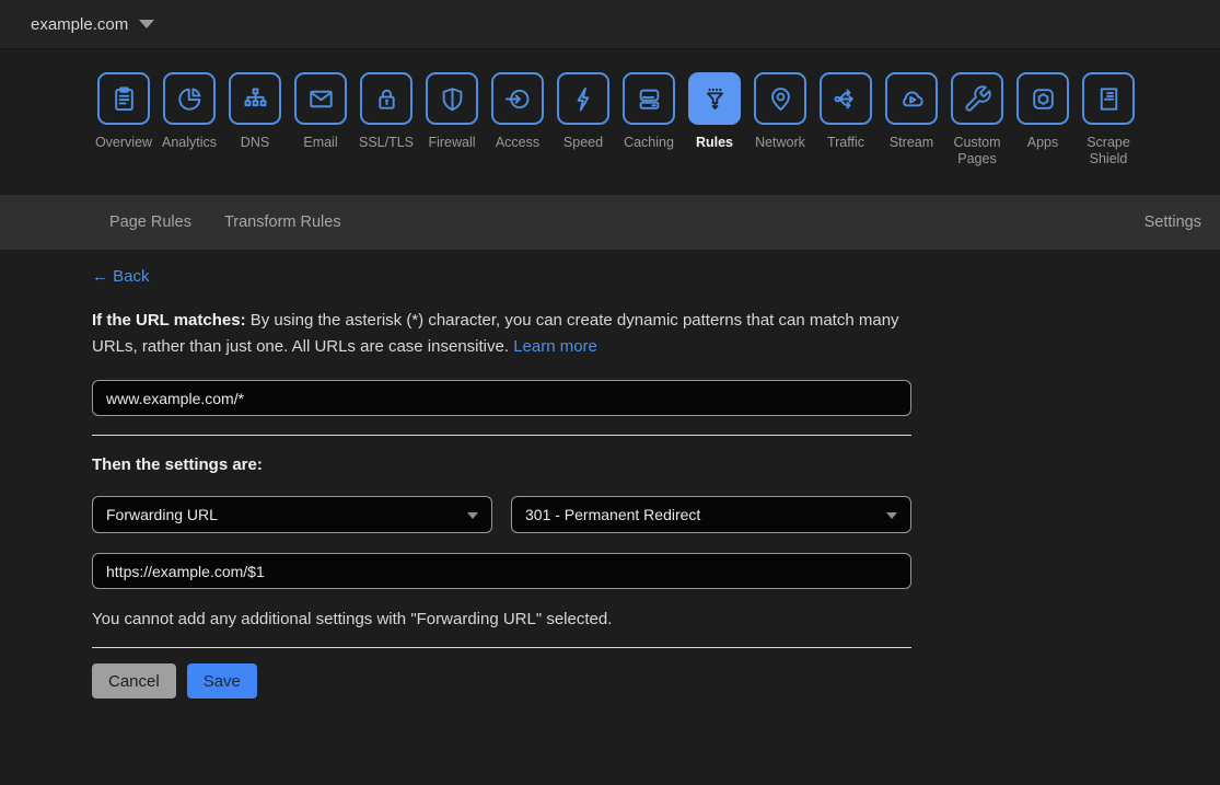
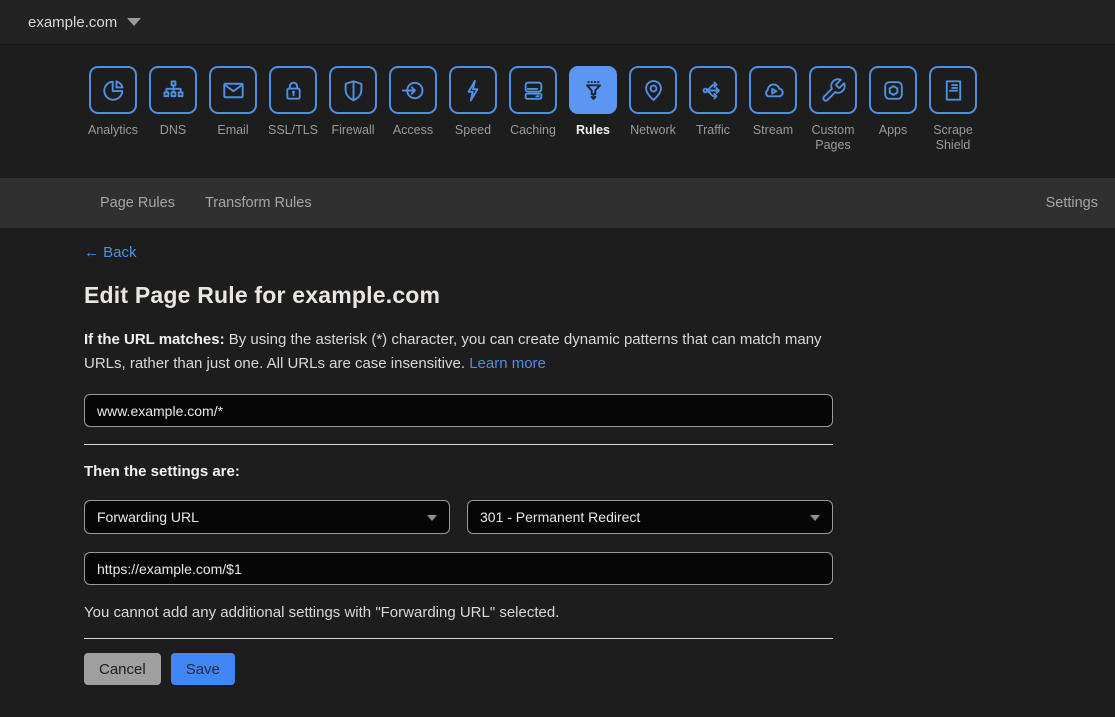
  example.com
- Overview
  Analytics
  DNS
  Email
  SSL/TLS
  Firewall
  Access
  Speed
  Caching
  Rules
  Network
  Traffic
  Stream
  Custom Pages
  Apps
  Scrape Shield
  Page Rules
  Transform Rules
  Settings
  ← Back
+ Edit Page Rule for example.com
  If the URL matches: By using the asterisk (*) character, you can create dynamic patterns that can match many URLs, rather than just one. All URLs are case insensitive. Learn more
  www.example.com/*
  Then the settings are:
  Forwarding URL
  301 - Permanent Redirect
  https://example.com/$1
  You cannot add any additional settings with "Forwarding URL" selected.
  Cancel
  Save
